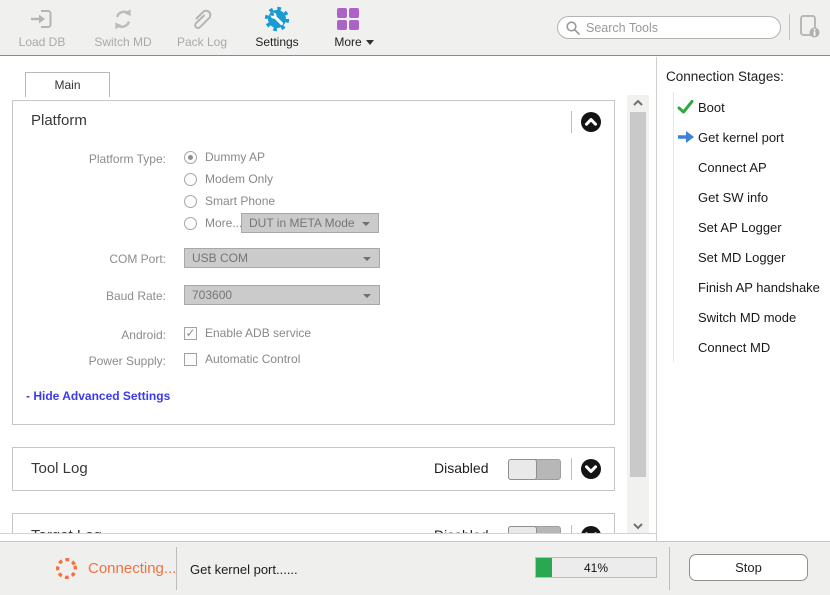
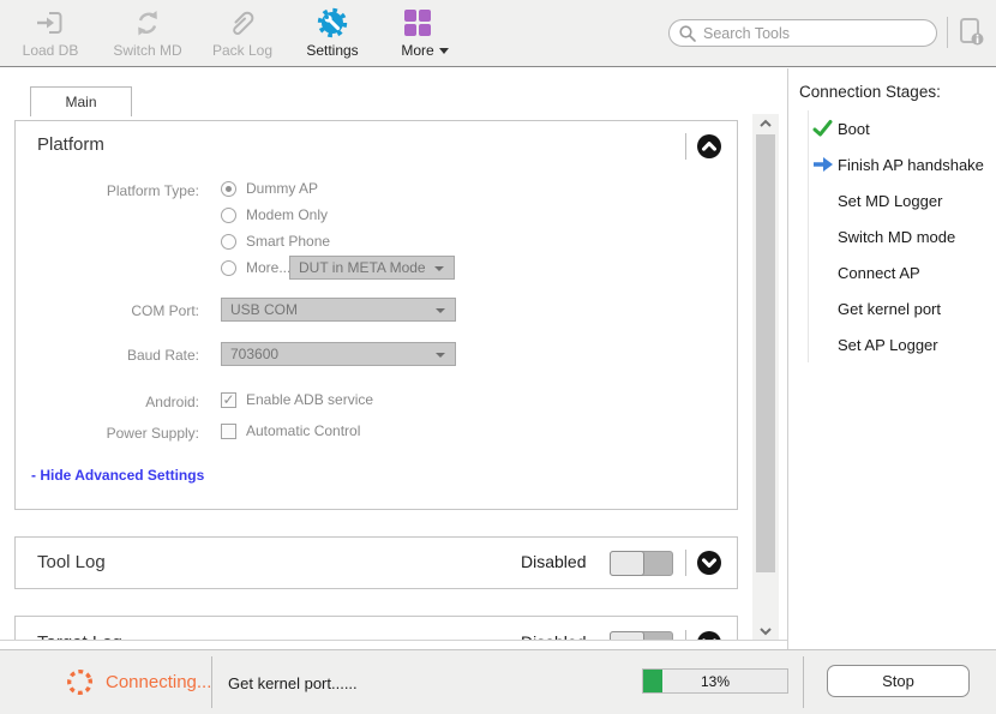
  Load DB
  Switch MD
  Pack Log
  Settings
  More
  Search Tools
  Main
  Platform
  Platform Type:
  Dummy AP
  Modem Only
  Smart Phone
  More..
  DUT in META Mode
  COM Port:
  USB COM
  Baud Rate:
  703600
  Android:
  ✓
  Enable ADB service
  Power Supply:
  Automatic Control
  - Hide Advanced Settings
  Tool Log
  Disabled
  Connection Stages:
  Boot
- Get kernel port
+ Finish AP handshake
- Connect AP
+ Set MD Logger
- Get SW info
- Set AP Logger
+ Switch MD mode
- Set MD Logger
+ Connect AP
- Finish AP handshake
+ Get kernel port
- Switch MD mode
+ Set AP Logger
- Connect MD
  Connecting...
  Get kernel port......
- 41%
+ 13%
  Stop
